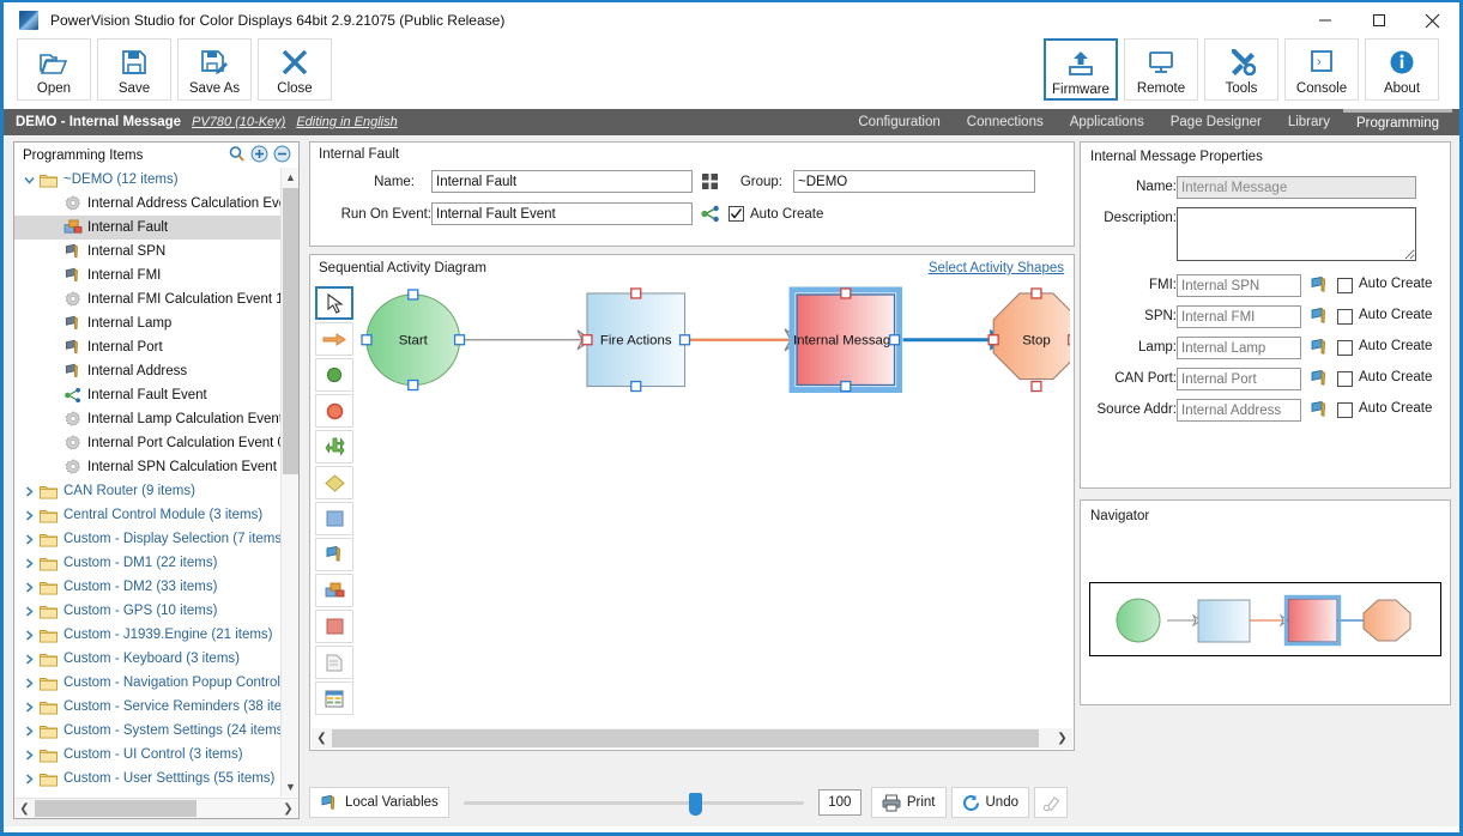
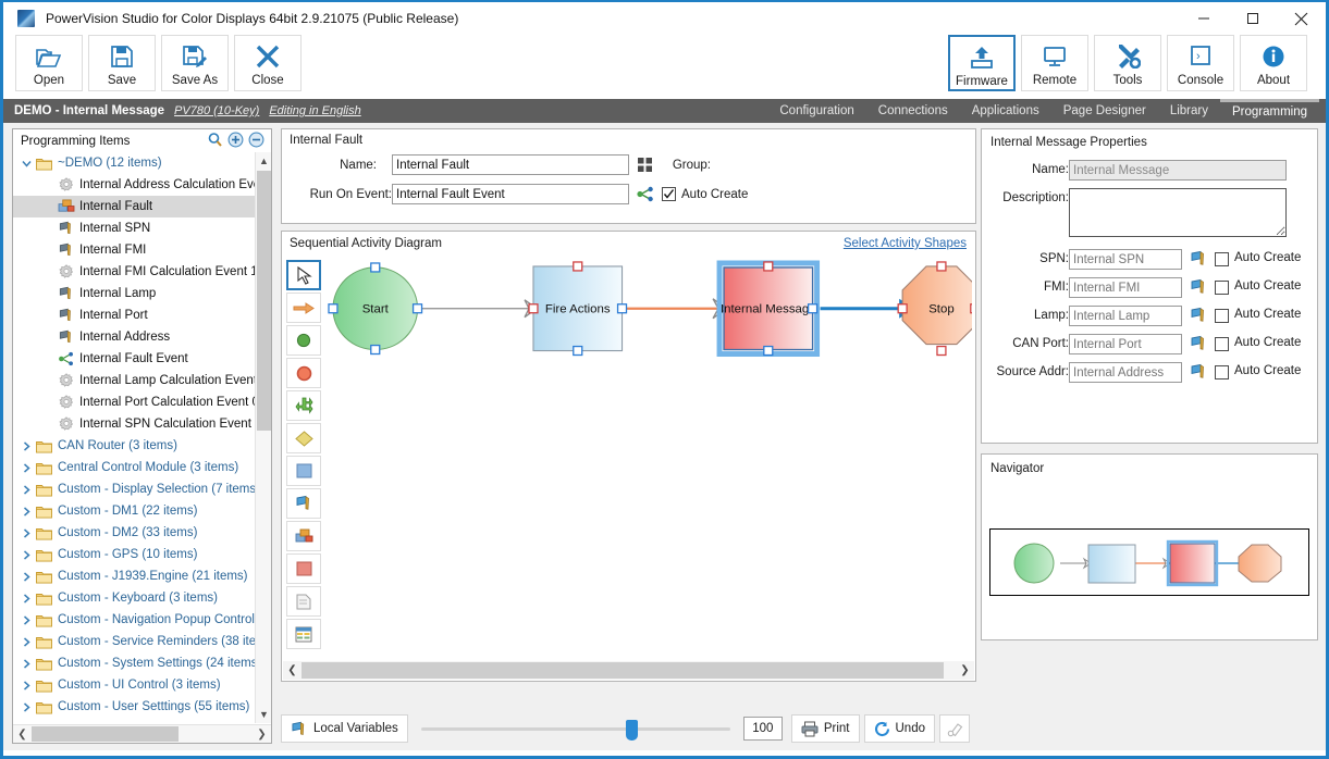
  PowerVision Studio for Color Displays 64bit 2.9.21075 (Public Release)
  Open
  Save
  Save As
  Close
  Firmware
  Remote
  Tools
  ›
  Console
  About
  DEMO - Internal Message
  PV780 (10-Key)
  Editing in English
  Configuration
  Connections
  Applications
  Page Designer
  Library
  Programming
  Programming Items
  ~DEMO (12 items)
  Internal Address Calculation Ev
  Internal Fault
  Internal SPN
  Internal FMI
  Internal FMI Calculation Event
  Internal Lamp
  Internal Port
  Internal Address
  Internal Fault Event
  Internal Lamp Calculation Even
  Internal Port Calculation Event
  Internal SPN Calculation Event
- CAN Router (9 items)
+ CAN Router (3 items)
  Central Control Module (3 items)
  Custom - Display Selection (7 items
  Custom - DM1 (22 items)
  Custom - DM2 (33 items)
  Custom - GPS (10 items)
  Custom - J1939.Engine (21 items)
  Custom - Keyboard (3 items)
  Custom - Navigation Popup Control
  Custom - Service Reminders (38 ite
  Custom - System Settings (24 item
  Custom - UI Control (3 items)
  Custom - User Setttings (55 items)
  ▲
  ▼
  ❮
  ❯
  Internal Fault
  Name:
  Internal Fault
  Group:
- ~DEMO
  Run On Event:
  Internal Fault Event
  Auto Create
  Sequential Activity Diagram
  Select Activity Shapes
  Start
  Fire Actions
  Internal Messag
  Stop
  ❮
  ❯
  Local Variables
  100
  Print
  Undo
  Internal Message Properties
  Name:
  Internal Message
  Description:
- FMI:
+ SPN:
  Internal SPN
  Auto Create
- SPN:
+ FMI:
  Internal FMI
  Auto Create
  Lamp:
  Internal Lamp
  Auto Create
  CAN Port:
  Internal Port
  Auto Create
  Source Addr:
  Internal Address
  Auto Create
  Navigator
